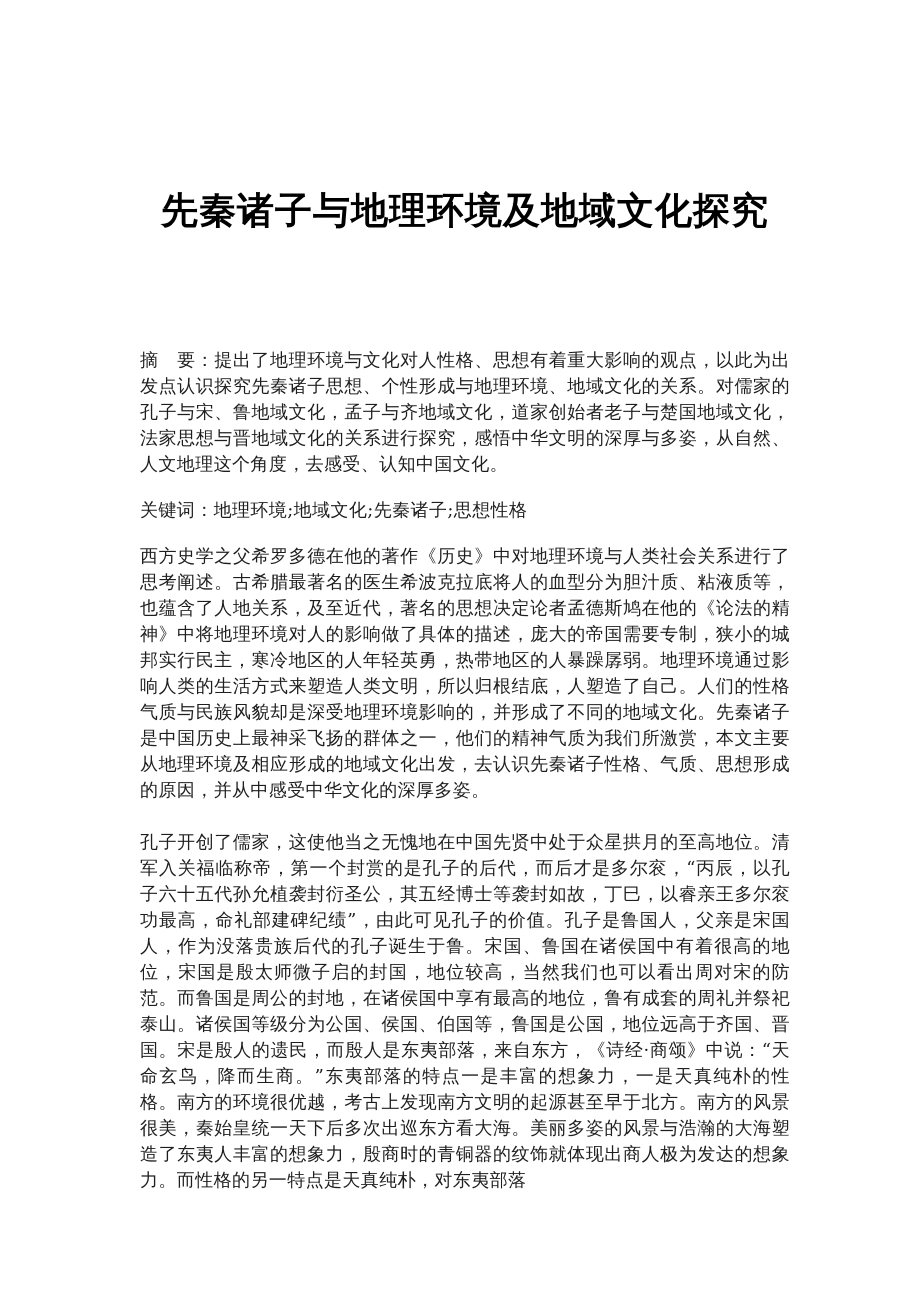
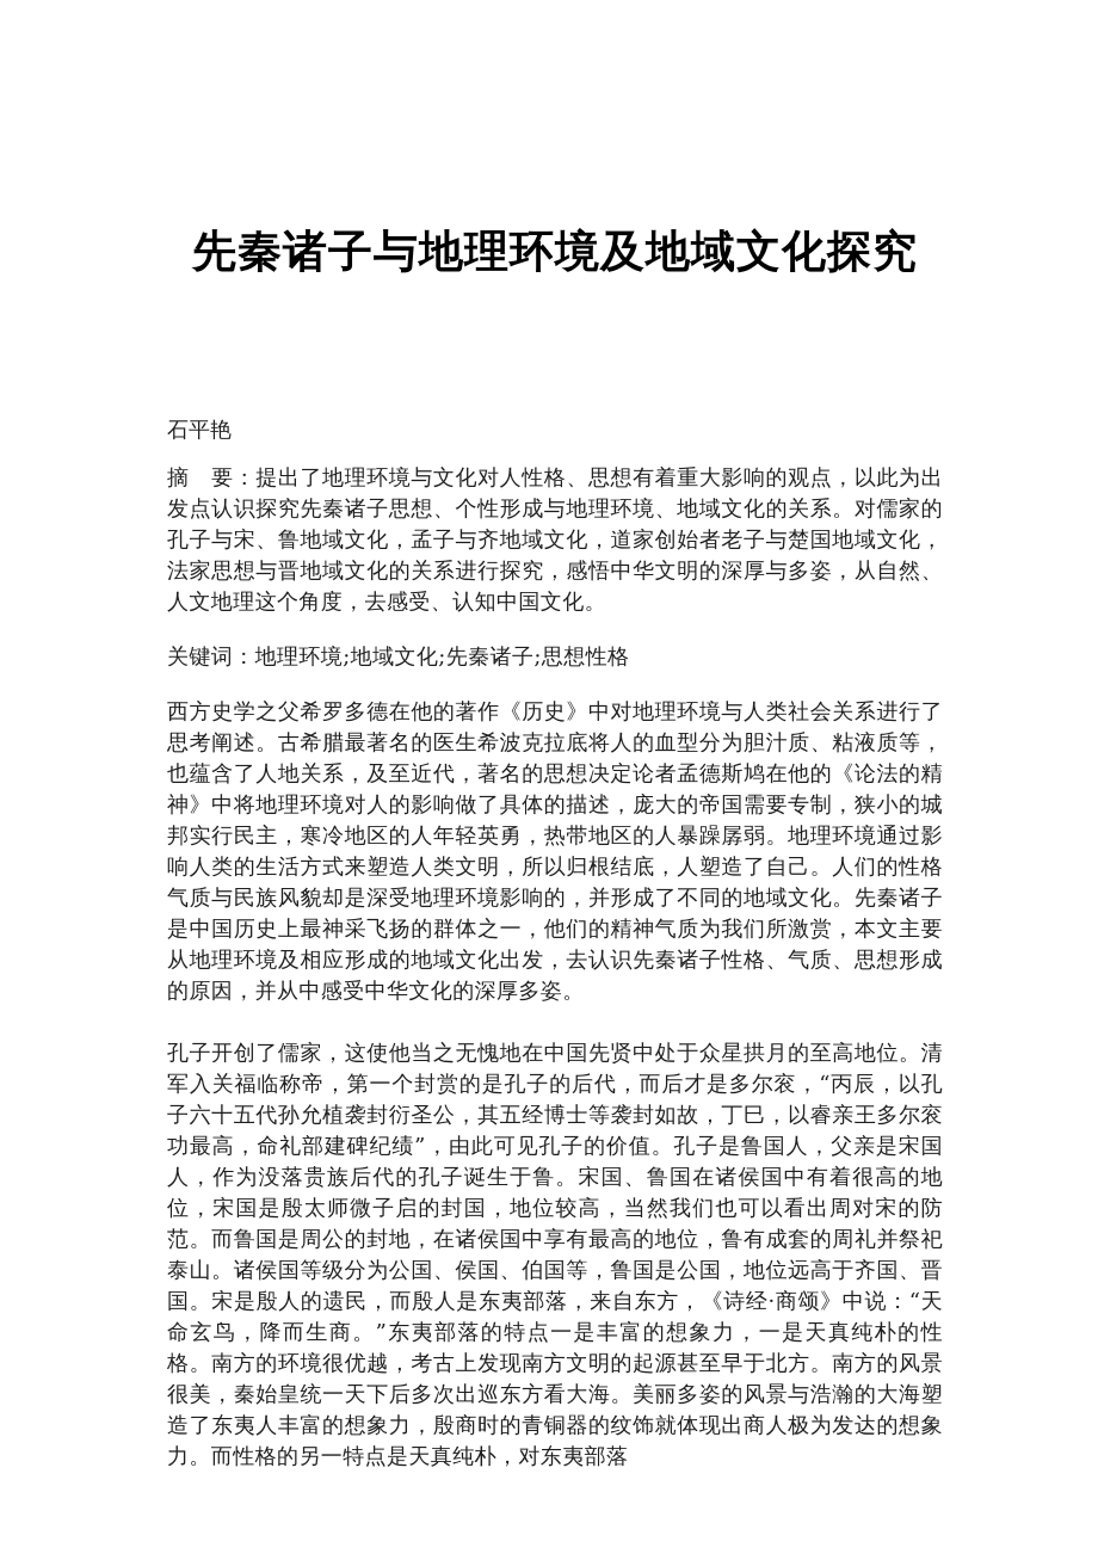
  先秦诸子与地理环境及地域文化探究
+ 石平艳
  摘 要：提出了地理环境与文化对人性格、思想有着重大影响的观点，以此为出发点认识探究先秦诸子思想、个性形成与地理环境、地域文化的关系。对儒家的孔子与宋、鲁地域文化，孟子与齐地域文化，道家创始者老子与楚国地域文化，法家思想与晋地域文化的关系进行探究，感悟中华文明的深厚与多姿，从自然、人文地理这个角度，去感受、认知中国文化。
  关键词：地理环境;地域文化;先秦诸子;思想性格
  西方史学之父希罗多德在他的著作《历史》中对地理环境与人类社会关系进行了思考阐述。古希腊最著名的医生希波克拉底将人的血型分为胆汁质、粘液质等，也蕴含了人地关系，及至近代，著名的思想决定论者孟德斯鸠在他的《论法的精神》中将地理环境对人的影响做了具体的描述，庞大的帝国需要专制，狭小的城邦实行民主，寒冷地区的人年轻英勇，热带地区的人暴躁孱弱。地理环境通过影响人类的生活方式来塑造人类文明，所以归根结底，人塑造了自己。人们的性格气质与民族风貌却是深受地理环境影响的，并形成了不同的地域文化。先秦诸子是中国历史上最神采飞扬的群体之一，他们的精神气质为我们所激赏，本文主要从地理环境及相应形成的地域文化出发，去认识先秦诸子性格、气质、思想形成的原因，并从中感受中华文化的深厚多姿。
  孔子开创了儒家，这使他当之无愧地在中国先贤中处于众星拱月的至高地位。清军入关福临称帝，第一个封赏的是孔子的后代，而后才是多尔衮，“丙辰，以孔子六十五代孙允植袭封衍圣公，其五经博士等袭封如故，丁巳，以睿亲王多尔衮功最高，命礼部建碑纪绩”，由此可见孔子的价值。孔子是鲁国人，父亲是宋国人，作为没落贵族后代的孔子诞生于鲁。宋国、鲁国在诸侯国中有着很高的地位，宋国是殷太师微子启的封国，地位较高，当然我们也可以看出周对宋的防范。而鲁国是周公的封地，在诸侯国中享有最高的地位，鲁有成套的周礼并祭祀泰山。诸侯国等级分为公国、侯国、伯国等，鲁国是公国，地位远高于齐国、晋国。宋是殷人的遗民，而殷人是东夷部落，来自东方，《诗经·商颂》中说：“天命玄鸟，降而生商。”东夷部落的特点一是丰富的想象力，一是天真纯朴的性格。南方的环境很优越，考古上发现南方文明的起源甚至早于北方。南方的风景很美，秦始皇统一天下后多次出巡东方看大海。美丽多姿的风景与浩瀚的大海塑造了东夷人丰富的想象力，殷商时的青铜器的纹饰就体现出商人极为发达的想象力。而性格的另一特点是天真纯朴，对东夷部落
